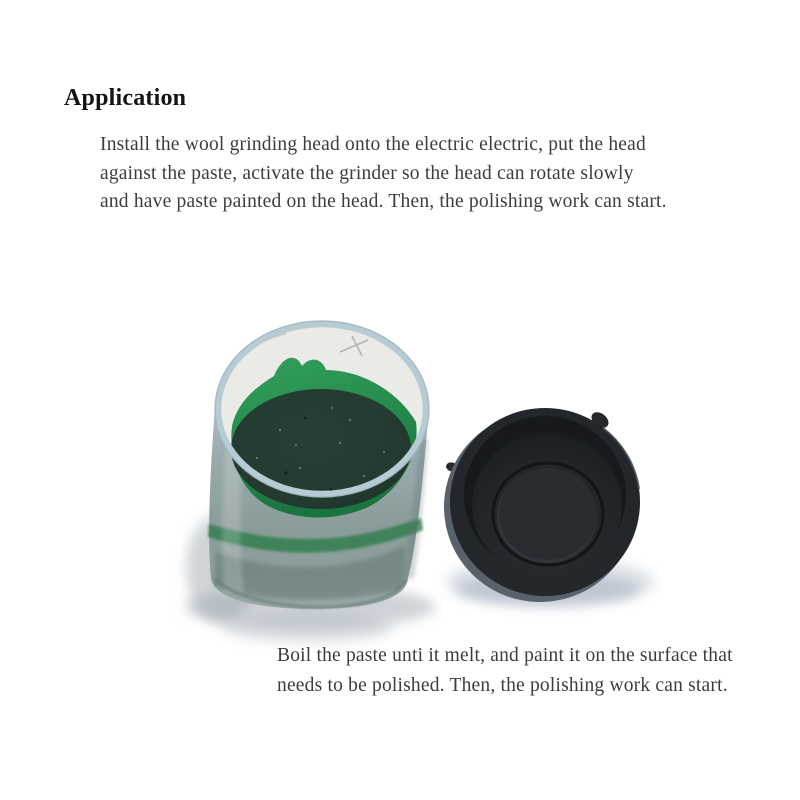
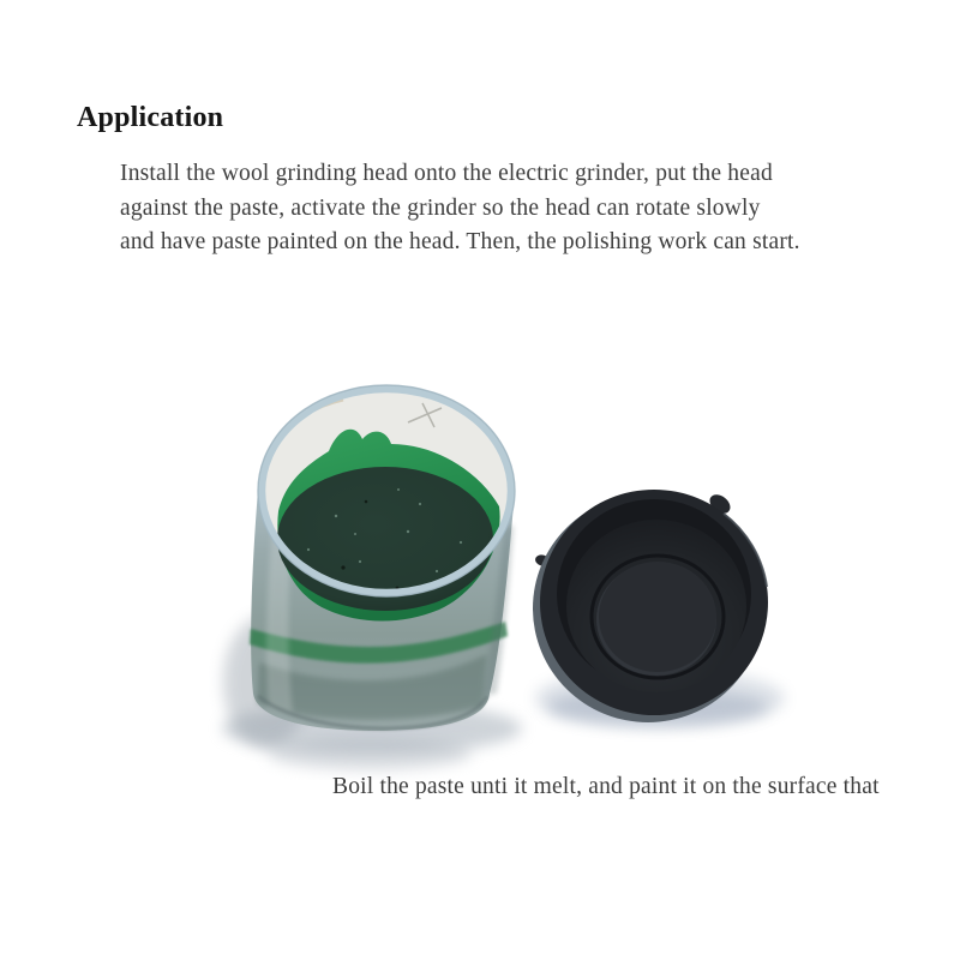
  Application
- Install the wool grinding head onto the electric electric, put the head
+ Install the wool grinding head onto the electric grinder, put the head
  against the paste, activate the grinder so the head can rotate slowly
  and have paste painted on the head. Then, the polishing work can start.
  Boil the paste unti it melt, and paint it on the surface that
- needs to be polished. Then, the polishing work can start.
